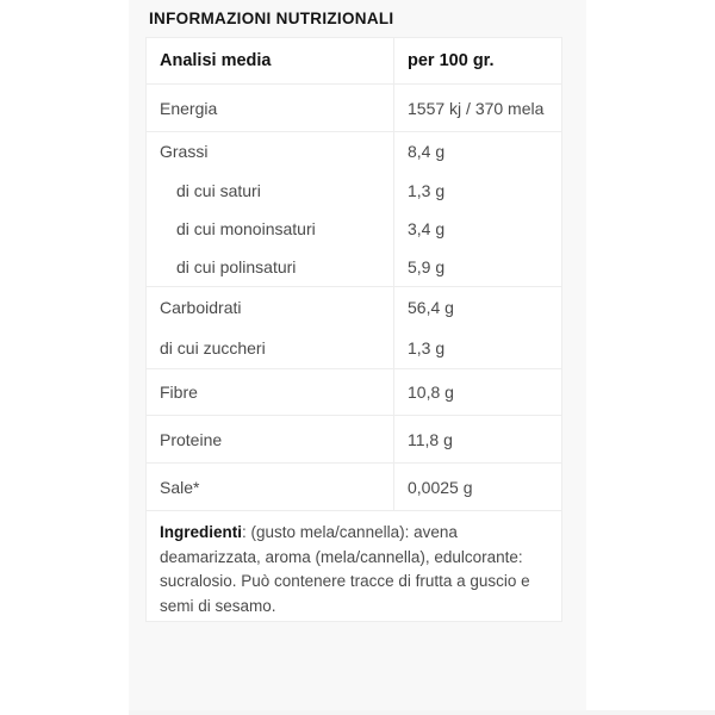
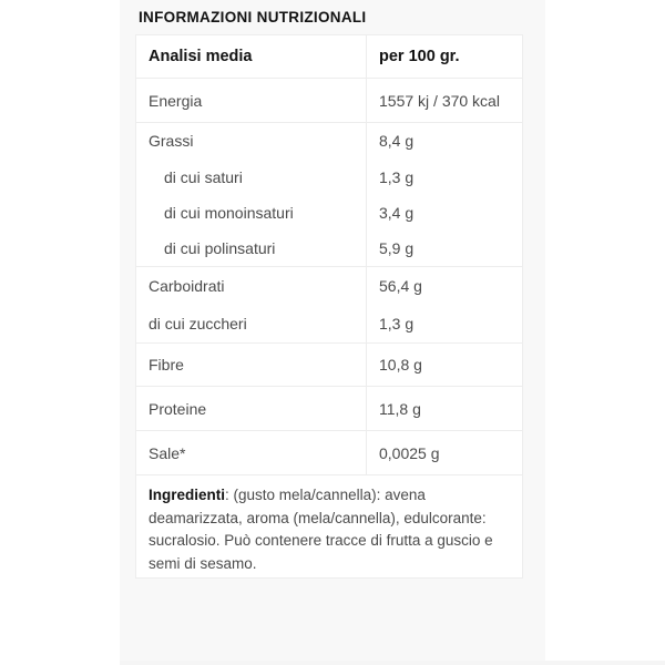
  INFORMAZIONI NUTRIZIONALI
  Analisi media
  per 100 gr.
  Energia
- 1557 kj / 370 mela
+ 1557 kj / 370 kcal
  Grassi
  8,4 g
  di cui saturi
  1,3 g
  di cui monoinsaturi
  3,4 g
  di cui polinsaturi
  5,9 g
  Carboidrati
  56,4 g
  di cui zuccheri
  1,3 g
  Fibre
  10,8 g
  Proteine
  11,8 g
  Sale*
  0,0025 g
  Ingredienti: (gusto mela/cannella): avena deamarizzata, aroma (mela/cannella), edulcorante: sucralosio. Può contenere tracce di frutta a guscio e semi di sesamo.
